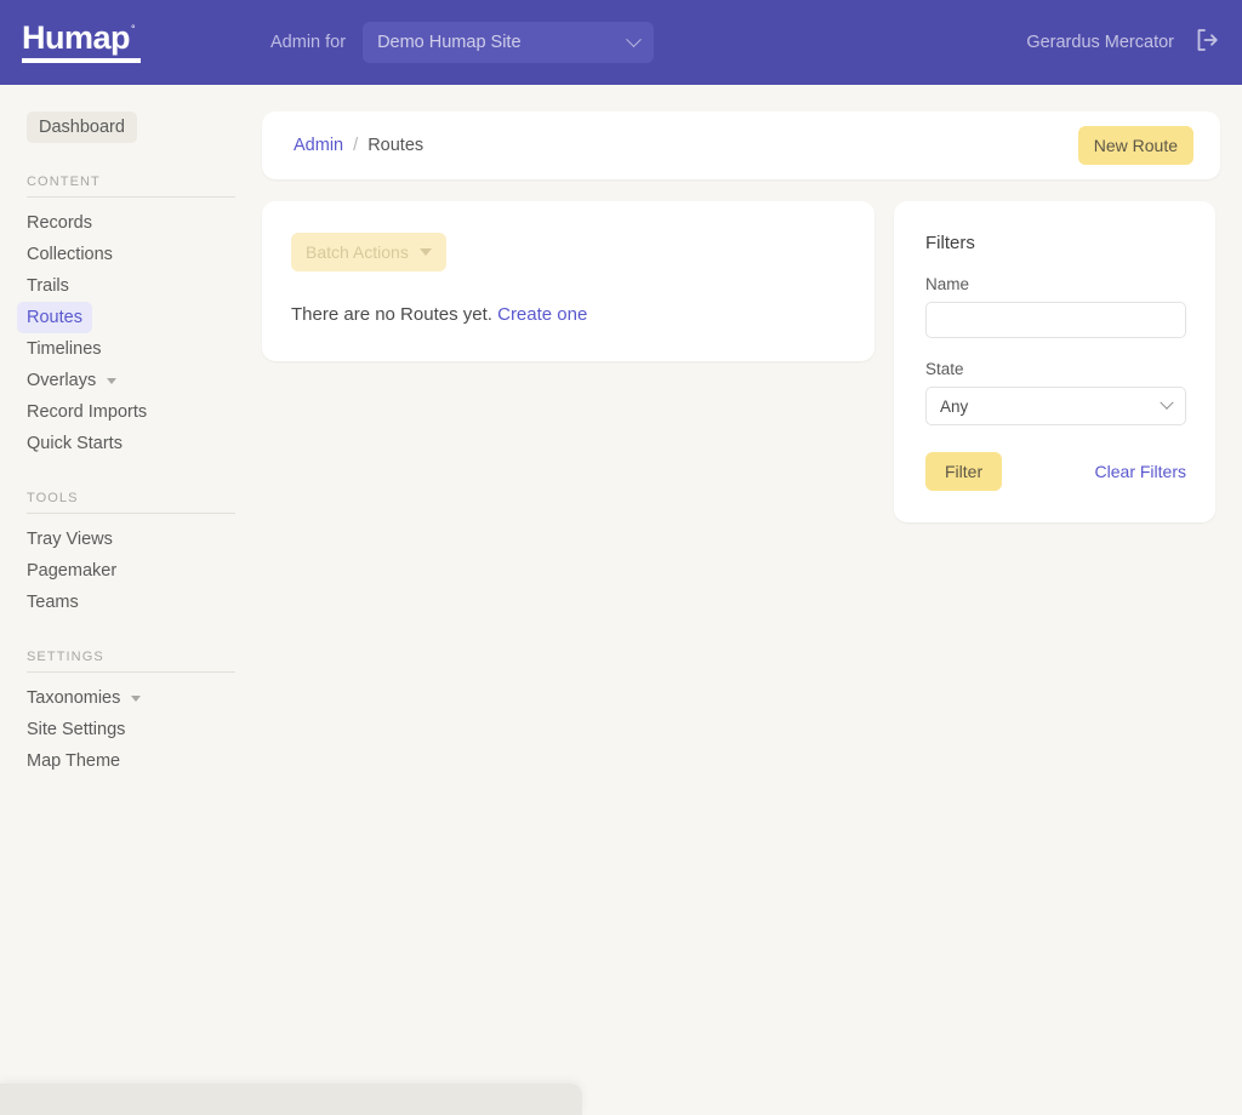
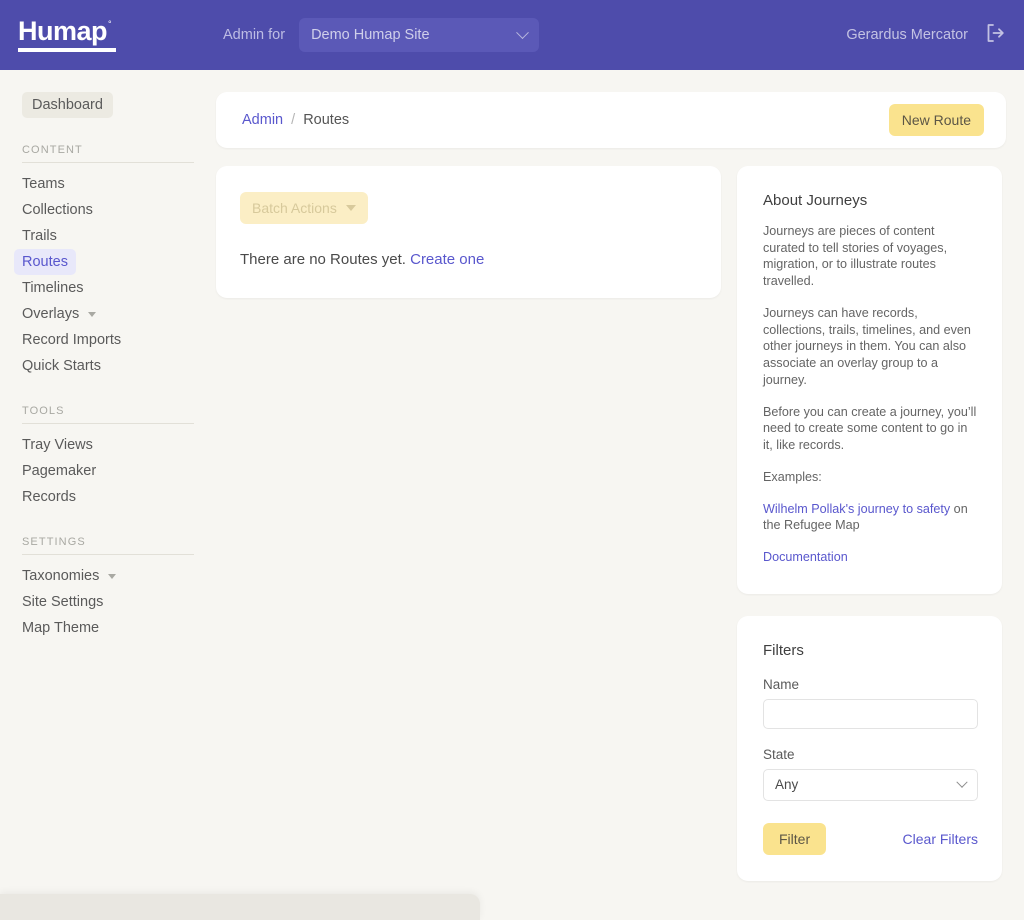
  Humap
  °
  Admin for
  Demo Humap Site
  Gerardus Mercator
  Dashboard
  CONTENT
- Records
+ Teams
  Collections
  Trails
  Routes
  Timelines
  Overlays
  Record Imports
  Quick Starts
  TOOLS
  Tray Views
  Pagemaker
- Teams
+ Records
  SETTINGS
  Taxonomies
  Site Settings
  Map Theme
  Admin / Routes
  New Route
  Batch Actions
  There are no Routes yet. Create one
+ About Journeys
+ Journeys are pieces of content curated to tell stories of voyages, migration, or to illustrate routes travelled.
+ Journeys can have records, collections, trails, timelines, and even other journeys in them. You can also associate an overlay group to a journey.
+ Before you can create a journey, you’ll need to create some content to go in it, like records.
+ Examples:
+ Wilhelm Pollak's journey to safety on the Refugee Map
+ Documentation
  Filters
  Name
  State
  Any
  Filter
  Clear Filters
